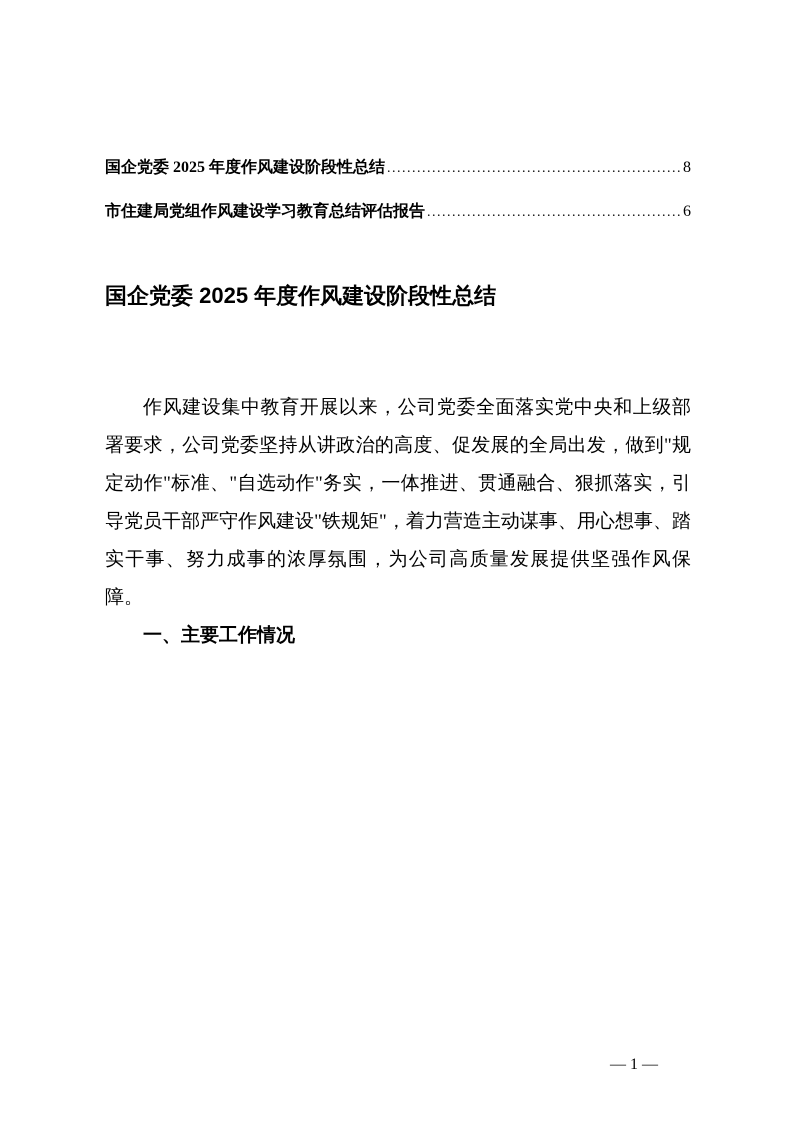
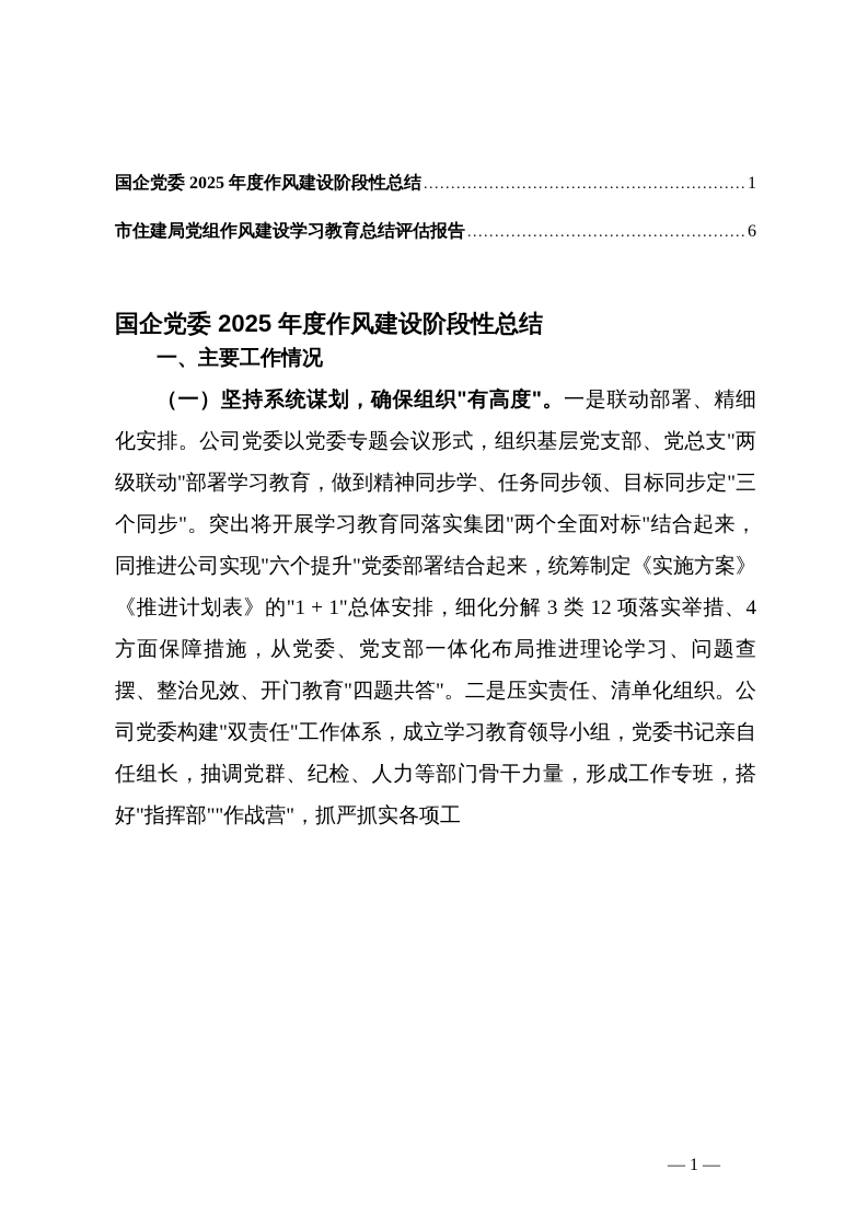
  国企党委 2025 年度作风建设阶段性总结
- 8
+ 1
  市住建局党组作风建设学习教育总结评估报告
  6
  国企党委 2025 年度作风建设阶段性总结
- 作风建设集中教育开展以来，公司党委全面落实党中央和上级部署要求，公司党委坚持从讲政治的高度、促发展的全局出发，做到"规定动作"标准、"自选动作"务实，一体推进、贯通融合、狠抓落实，引导党员干部严守作风建设"铁规矩"，着力营造主动谋事、用心想事、踏实干事、努力成事的浓厚氛围，为公司高质量发展提供坚强作风保障。
  一、主要工作情况
+ （一）坚持系统谋划，确保组织"有高度"。一是联动部署、精细化安排。公司党委以党委专题会议形式，组织基层党支部、党总支"两级联动"部署学习教育，做到精神同步学、任务同步领、目标同步定"三个同步"。突出将开展学习教育同落实集团"两个全面对标"结合起来，同推进公司实现"六个提升"党委部署结合起来，统筹制定《实施方案》《推进计划表》的"1 + 1"总体安排，细化分解 3 类 12 项落实举措、4 方面保障措施，从党委、党支部一体化布局推进理论学习、问题查摆、整治见效、开门教育"四题共答"。二是压实责任、清单化组织。公司党委构建"双责任"工作体系，成立学习教育领导小组，党委书记亲自任组长，抽调党群、纪检、人力等部门骨干力量，形成工作专班，搭好"指挥部""作战营"，抓严抓实各项工
  — 1 —
